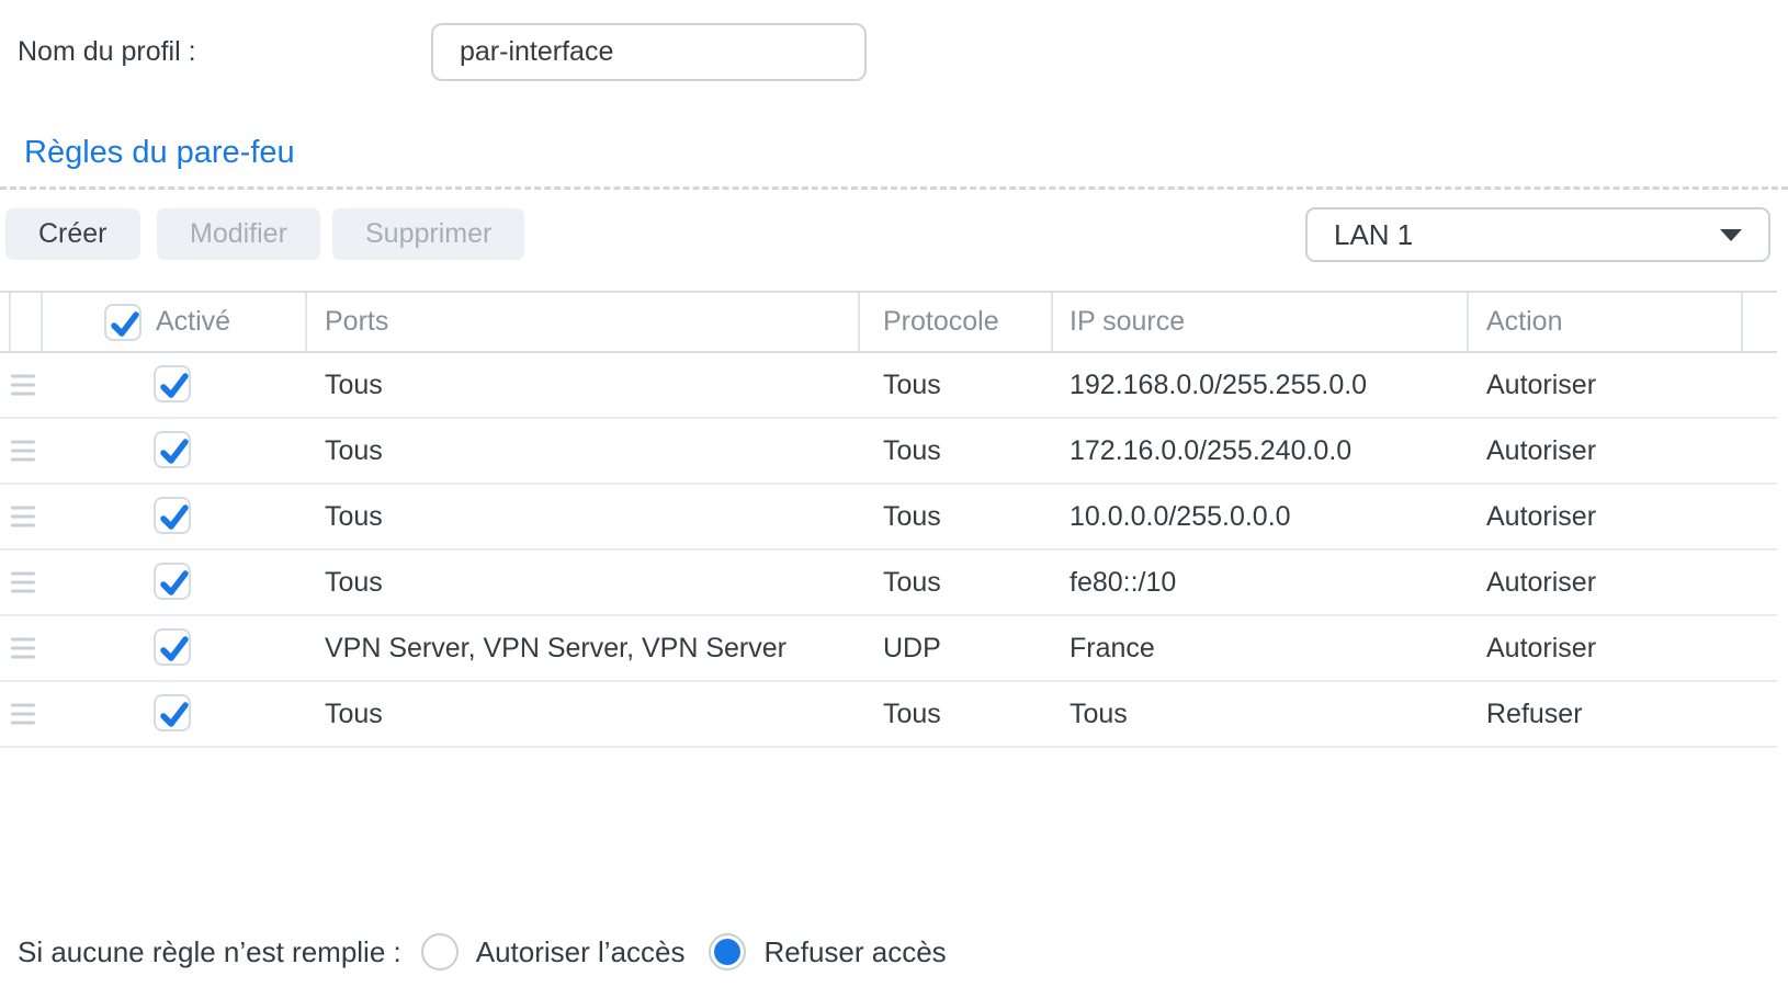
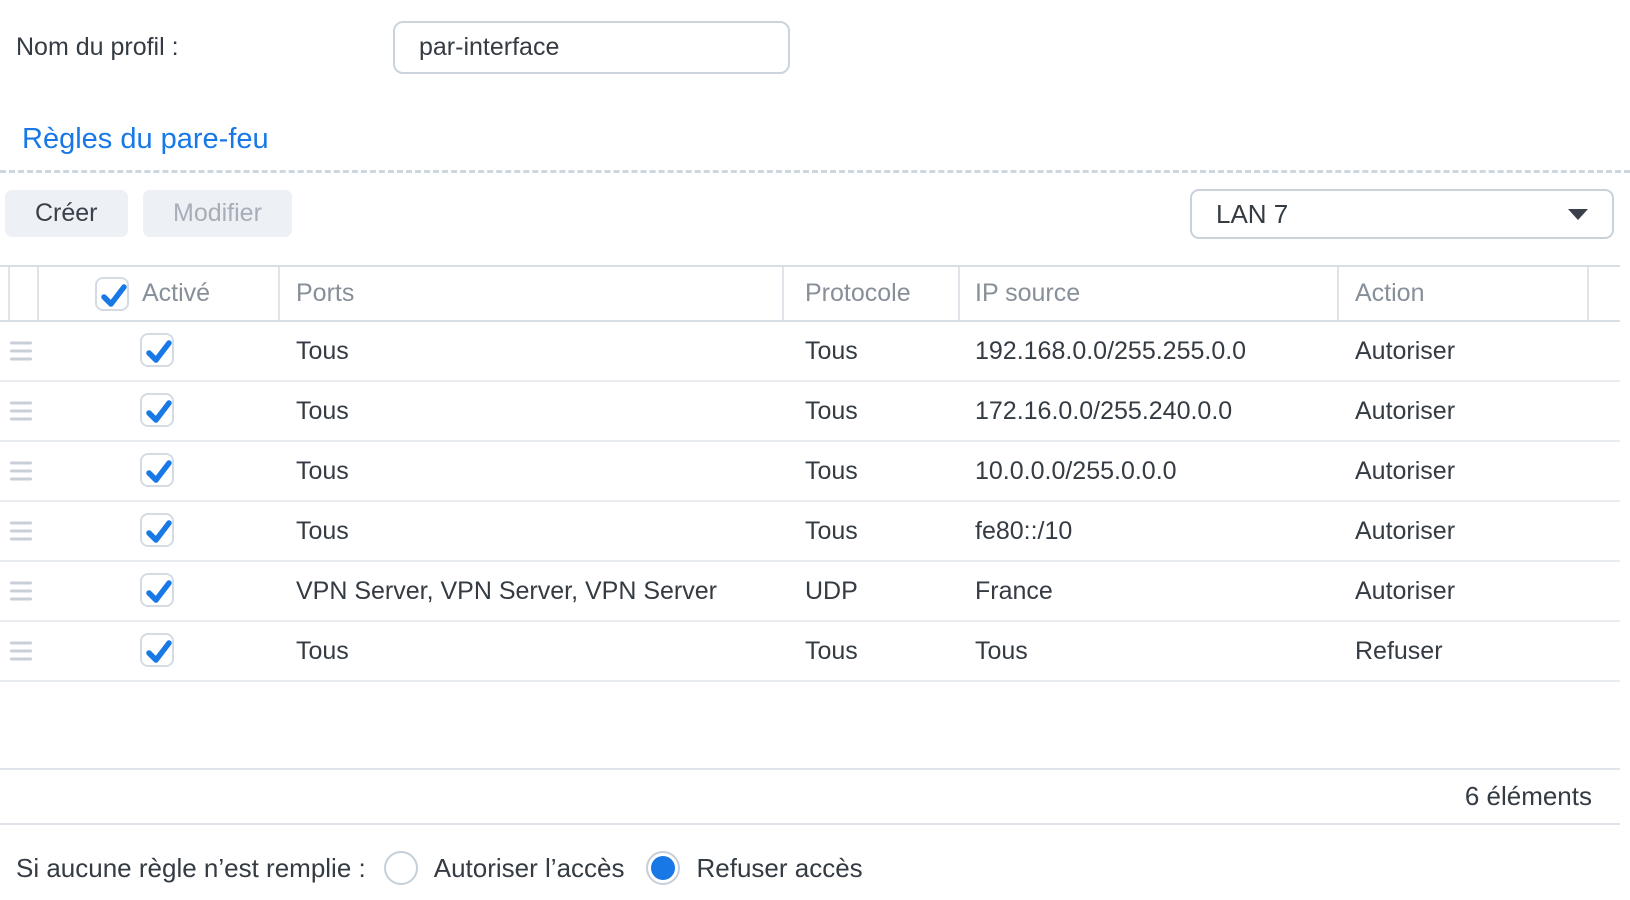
  Nom du profil :
  par-interface
  Règles du pare-feu
  Créer
  Modifier
- Supprimer
- LAN 1
+ LAN 7
  Activé
  Ports
  Protocole
  IP source
  Action
  Tous
  Tous
  192.168.0.0/255.255.0.0
  Autoriser
  Tous
  Tous
  172.16.0.0/255.240.0.0
  Autoriser
  Tous
  Tous
  10.0.0.0/255.0.0.0
  Autoriser
  Tous
  Tous
  fe80::/10
  Autoriser
  VPN Server, VPN Server, VPN Server
  UDP
  France
  Autoriser
  Tous
  Tous
  Tous
  Refuser
+ 6 éléments
  Si aucune règle n’est remplie :
  Autoriser l’accès
  Refuser accès
